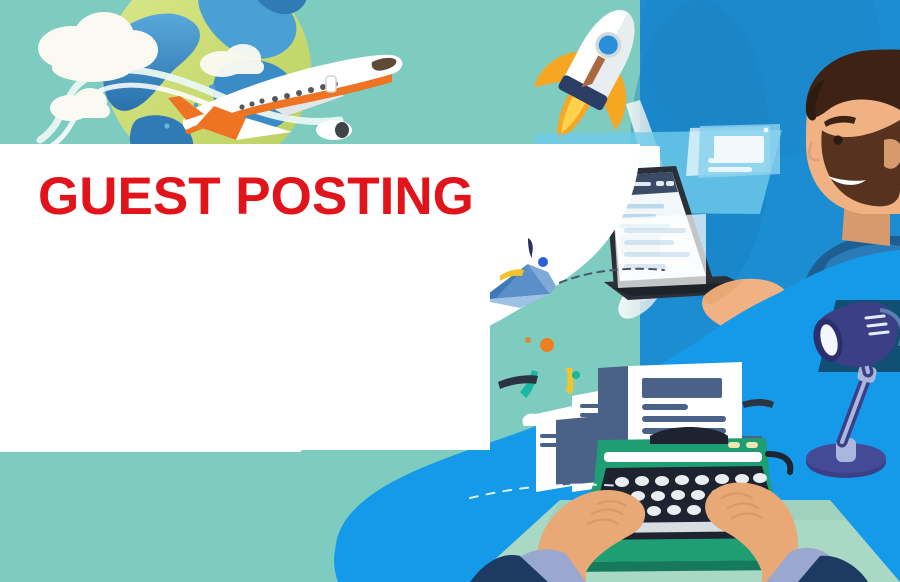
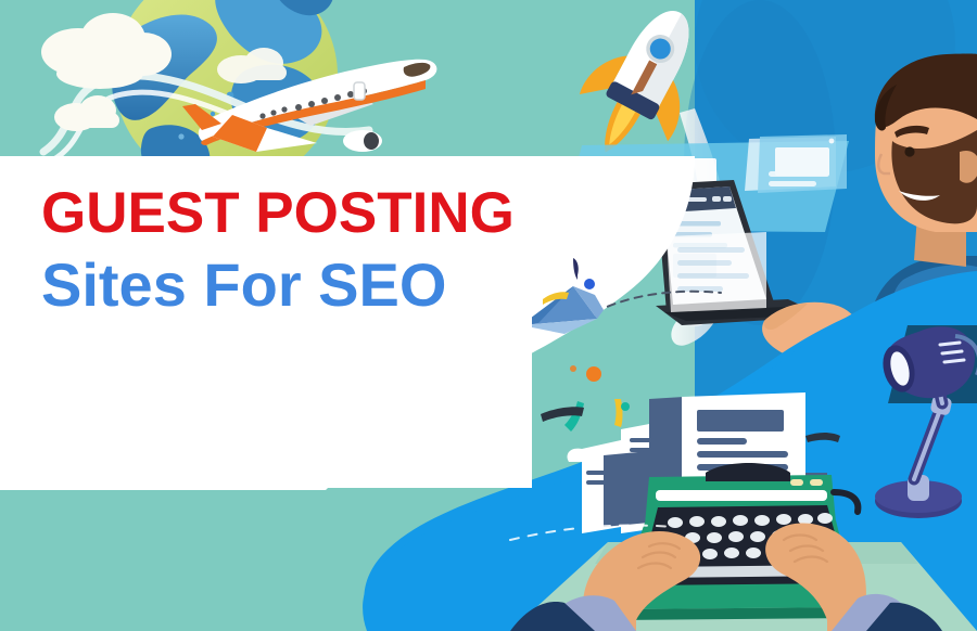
  GUEST POSTING
+ Sites For SEO
